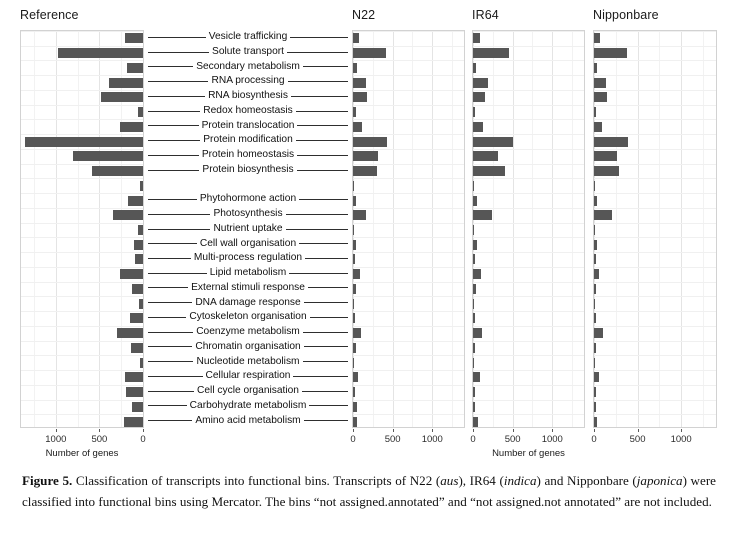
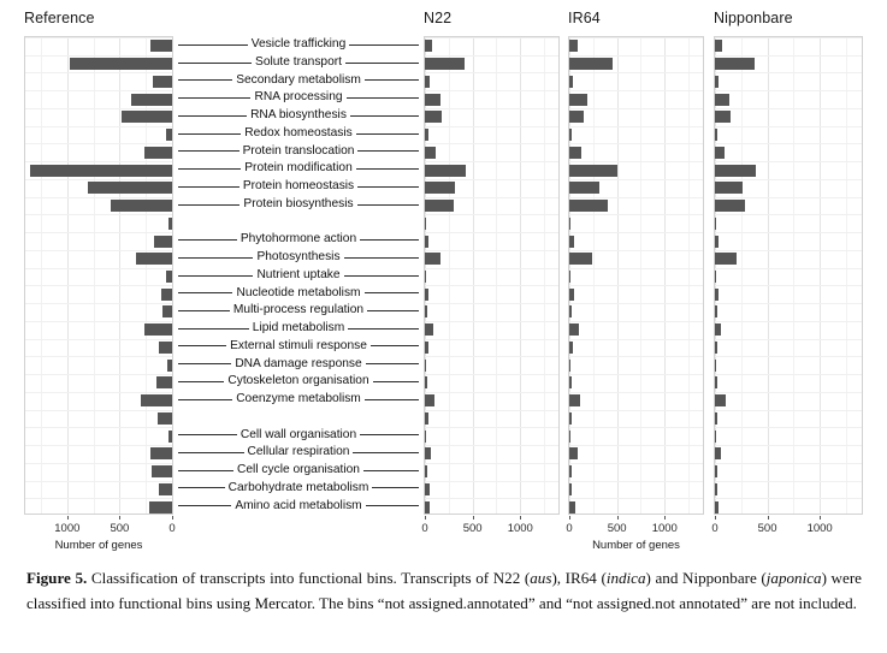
  Reference
  1000
  500
  0
  Number of genes
  N22
  0
  500
  1000
  IR64
  0
  500
  1000
  Number of genes
  Nipponbare
  0
  500
  1000
  Vesicle trafficking
  Solute transport
  Secondary metabolism
  RNA processing
  RNA biosynthesis
  Redox homeostasis
  Protein translocation
  Protein modification
  Protein homeostasis
  Protein biosynthesis
  Phytohormone action
  Photosynthesis
  Nutrient uptake
- Cell wall organisation
+ Nucleotide metabolism
  Multi-process regulation
  Lipid metabolism
  External stimuli response
  DNA damage response
  Cytoskeleton organisation
  Coenzyme metabolism
- Chromatin organisation
- Nucleotide metabolism
+ Cell wall organisation
  Cellular respiration
  Cell cycle organisation
  Carbohydrate metabolism
  Amino acid metabolism
  Figure 5. Classification of transcripts into functional bins. Transcripts of N22 (aus), IR64 (indica) and Nipponbare (japonica) were classified into functional bins using Mercator. The bins “not assigned.annotated” and “not assigned.not annotated” are not included.
